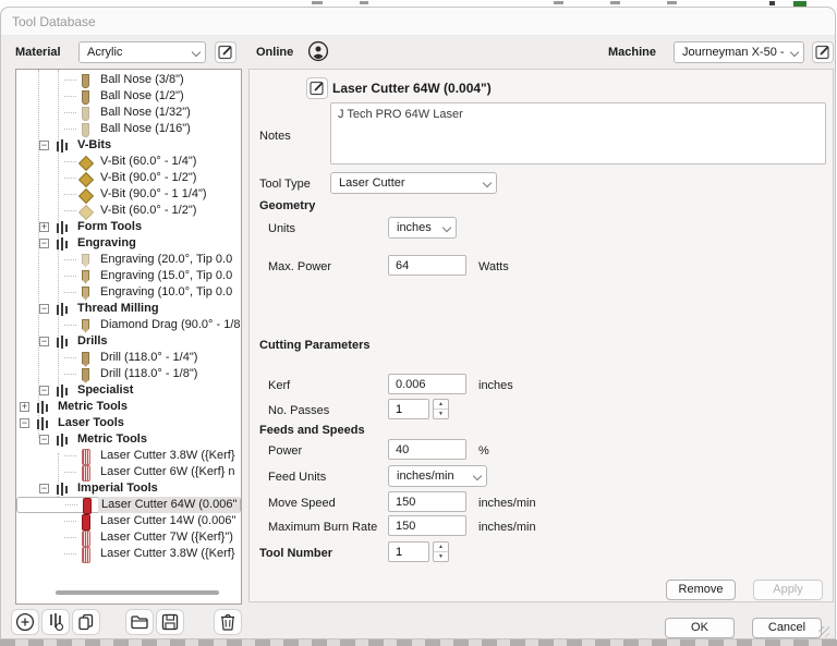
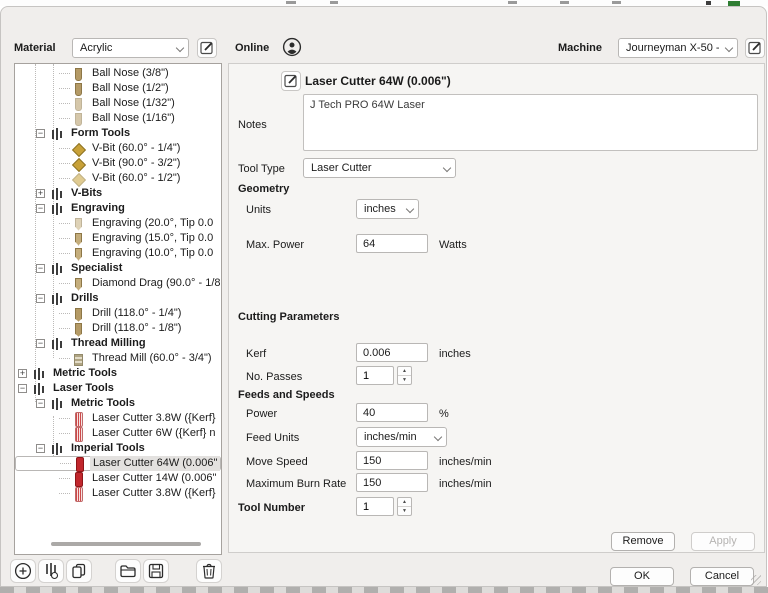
- Tool Database
  Material
  Acrylic
  Online
  Machine
  Journeyman X-50 -
  Ball Nose (3/8")
  Ball Nose (1/2")
  Ball Nose (1/32")
  Ball Nose (1/16")
  −
- V-Bits
+ Form Tools
  V-Bit (60.0° - 1/4")
- V-Bit (90.0° - 1/2")
+ V-Bit (90.0° - 3/2")
- V-Bit (90.0° - 1 1/4")
  V-Bit (60.0° - 1/2")
  +
- Form Tools
+ V-Bits
  −
  Engraving
  Engraving (20.0°, Tip 0.0
  Engraving (15.0°, Tip 0.0
  Engraving (10.0°, Tip 0.0
  −
- Thread Milling
+ Specialist
  Diamond Drag (90.0° - 1/8
  −
  Drills
  Drill (118.0° - 1/4")
  Drill (118.0° - 1/8")
  −
- Specialist
+ Thread Milling
+ Thread Mill (60.0° - 3/4")
  +
  Metric Tools
  −
  Laser Tools
  −
  Metric Tools
  Laser Cutter 3.8W ({Kerf}
  Laser Cutter 6W ({Kerf} n
  −
  Imperial Tools
  Laser Cutter 64W (0.006"
  Laser Cutter 14W (0.006"
- Laser Cutter 7W ({Kerf}")
  Laser Cutter 3.8W ({Kerf}
- Laser Cutter 64W (0.004")
+ Laser Cutter 64W (0.006")
  Notes
  J Tech PRO 64W Laser
  Tool Type
  Laser Cutter
  Geometry
  Units
  inches
  Max. Power
  64
  Watts
  Cutting Parameters
  Kerf
  0.006
  inches
  No. Passes
  1
  Feeds and Speeds
  Power
  40
  %
  Feed Units
  inches/min
  Move Speed
  150
  inches/min
  Maximum Burn Rate
  150
  inches/min
  Tool Number
  1
  Remove
  Apply
  OK
  Cancel
